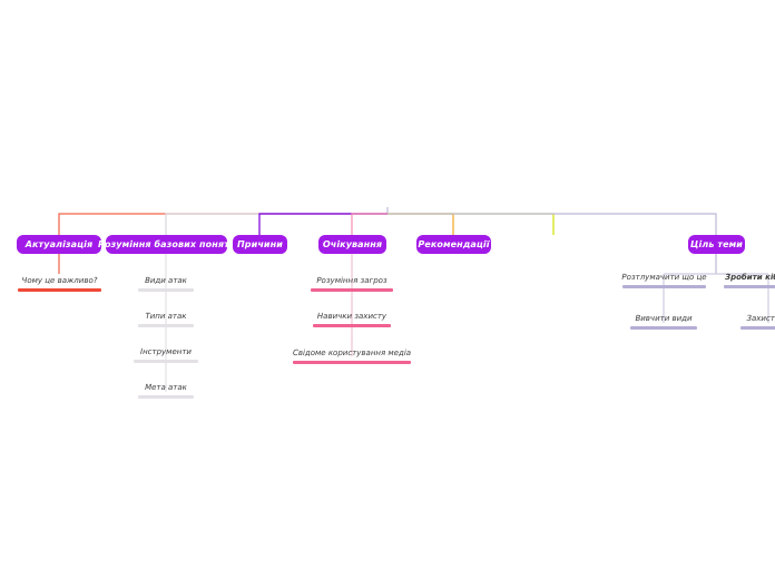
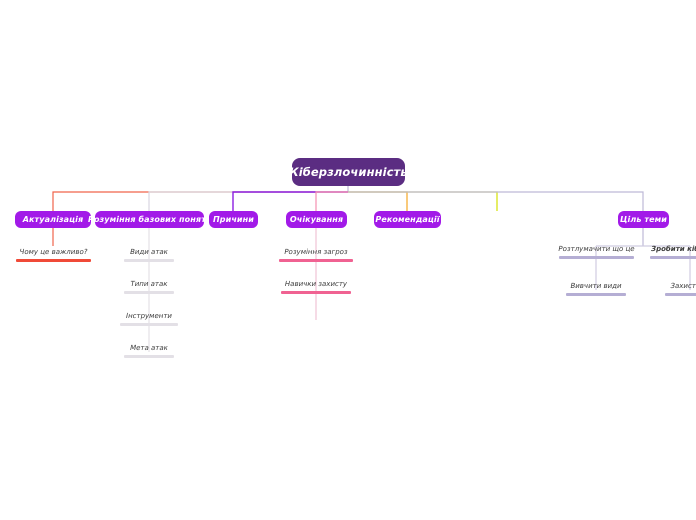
+ Кіберзлочинність
  Актуалізація
  Розуміння базових понят
  Причини
  Очікування
  Рекомендації
  Ціль теми
  Чому це важливо?
  Види атак
  Типи атак
  Інструменти
  Мета атак
  Розуміння загроз
  Навички захисту
- Свідоме користування медіа
  Розтлумачити що це
  Вивчити види
  Зробити кі
  Захист
